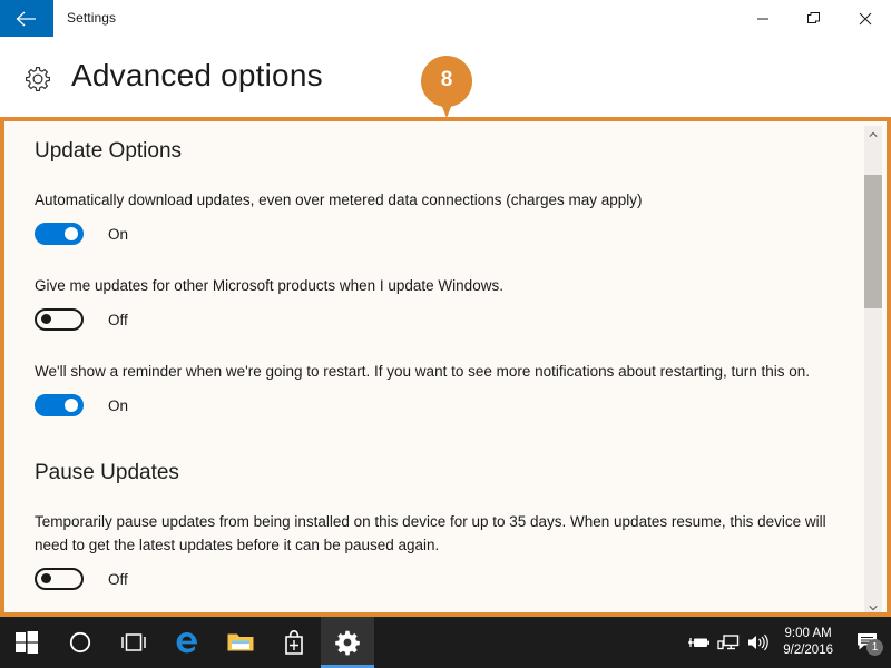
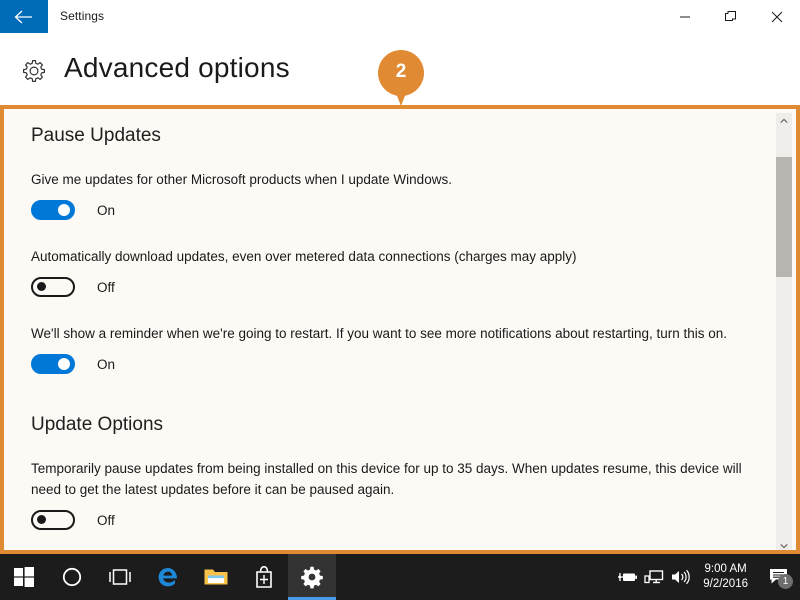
  Settings
  Advanced options
- 8
+ 2
- Update Options
+ Pause Updates
- Automatically download updates, even over metered data connections (charges may apply)
+ Give me updates for other Microsoft products when I update Windows.
  On
- Give me updates for other Microsoft products when I update Windows.
+ Automatically download updates, even over metered data connections (charges may apply)
  Off
  We'll show a reminder when we're going to restart. If you want to see more notifications about restarting, turn this on.
  On
- Pause Updates
+ Update Options
  Temporarily pause updates from being installed on this device for up to 35 days. When updates resume, this device will need to get the latest updates before it can be paused again.
  Off
  9:00 AM
  9/2/2016
  1
